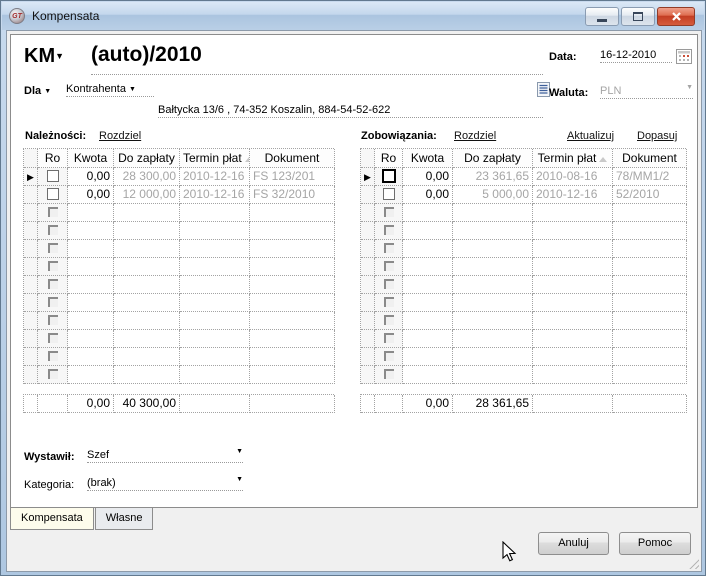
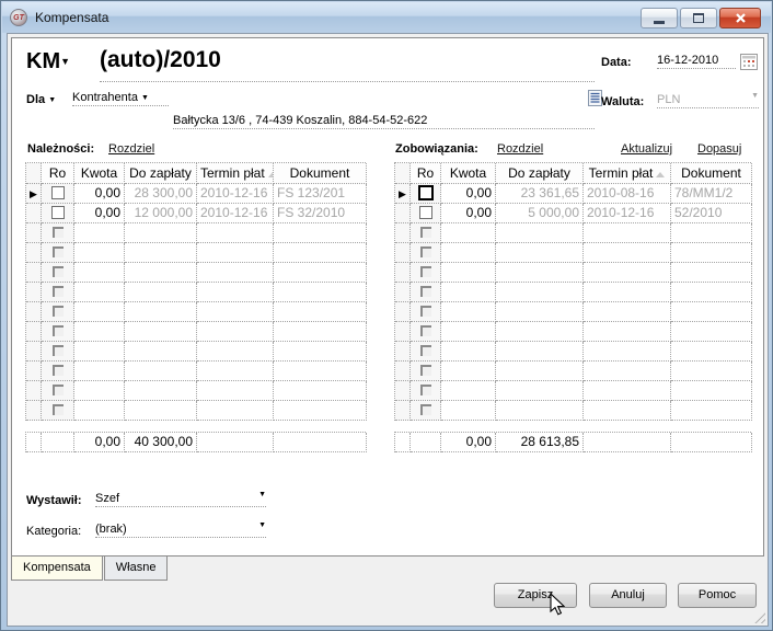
  Kompensata
  KM▼
  (auto)/2010
  Data:
  16-12-2010
  Dla
  Kontrahenta
  Waluta:
  PLN
- Bałtycka 13/6 , 74-352 Koszalin, 884-54-52-622
+ Bałtycka 13/6 , 74-439 Koszalin, 884-54-52-622
  Należności:
  Rozdziel
  Zobowiązania:
  Rozdziel
  Aktualizuj
  Dopasuj
  Ro
  Kwota
  Do zapłaty
  Termin płat
  Dokument
  ▶
  0,00
  28 300,00
  2010-12-16
  FS 123/201
  0,00
  12 000,00
  2010-12-16
  FS 32/2010
  0,00
  40 300,00
  Ro
  Kwota
  Do zapłaty
  Termin płat
  Dokument
  ▶
  0,00
  23 361,65
  2010-08-16
  78/MM1/2
  0,00
  5 000,00
  2010-12-16
  52/2010
  0,00
- 28 361,65
+ 28 613,85
  Wystawił:
  Szef
  Kategoria:
  (brak)
  Kompensata
  Własne
+ Zapisz
  Anuluj
  Pomoc
